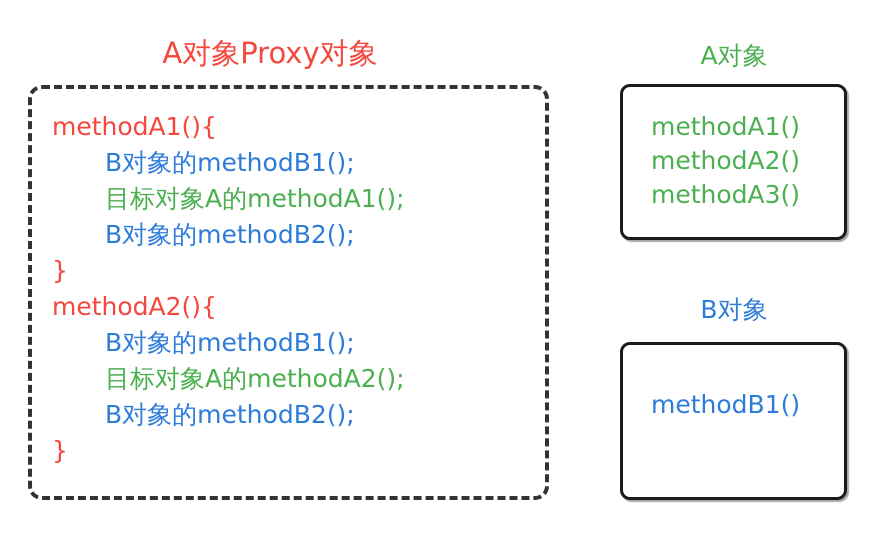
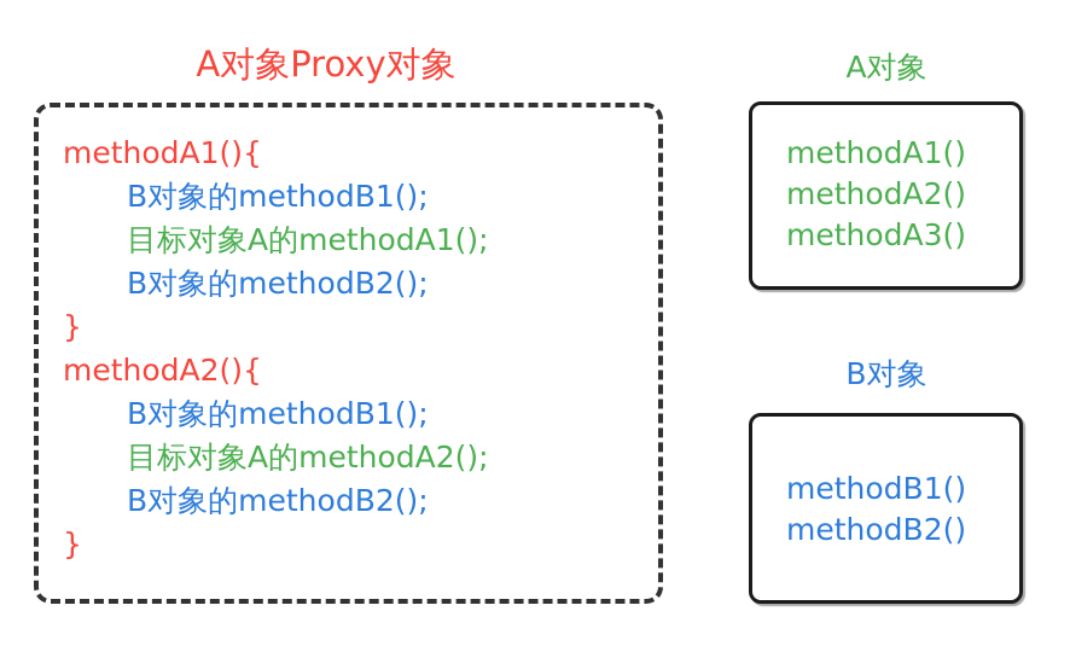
  A对象Proxy对象
  methodA1(){
  B对象的methodB1();
  目标对象A的methodA1();
  B对象的methodB2();
  }
  methodA2(){
  B对象的methodB1();
  目标对象A的methodA2();
  B对象的methodB2();
  }
  A对象
  methodA1()
  methodA2()
  methodA3()
  B对象
  methodB1()
+ methodB2()
